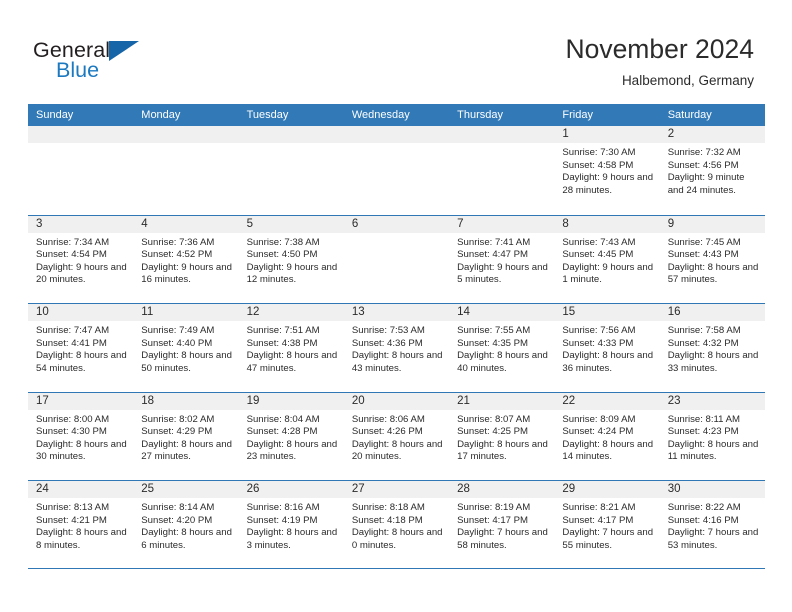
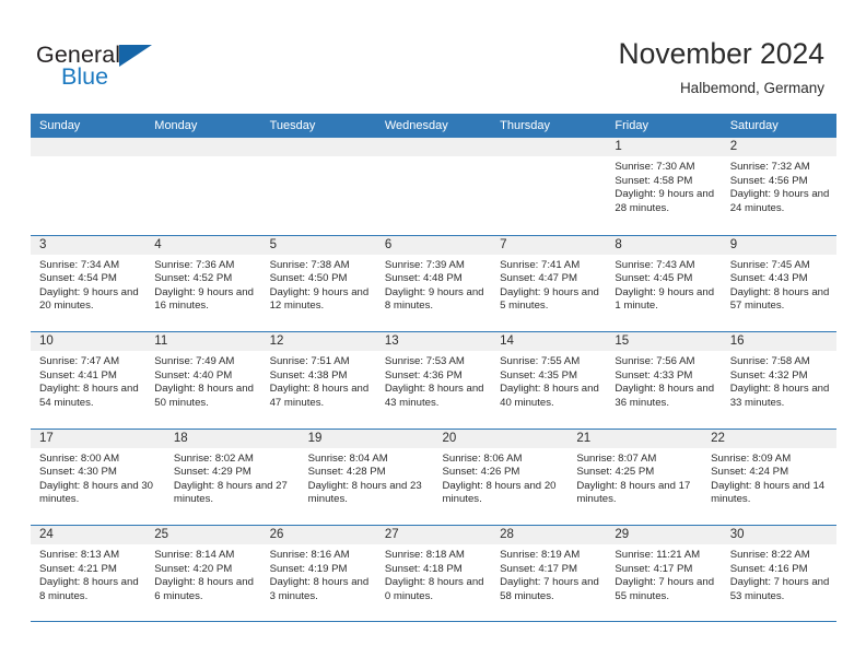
  General
  Blue
  November 2024
  Halbemond, Germany
  Sunday
  Monday
  Tuesday
  Wednesday
  Thursday
  Friday
  Saturday
  1
  Sunrise: 7:30 AM
  Sunset: 4:58 PM
  Daylight: 9 hours and 28 minutes.
  2
  Sunrise: 7:32 AM
  Sunset: 4:56 PM
- Daylight: 9 minute and 24 minutes.
+ Daylight: 9 hours and 24 minutes.
  3
  Sunrise: 7:34 AM
  Sunset: 4:54 PM
  Daylight: 9 hours and 20 minutes.
  4
  Sunrise: 7:36 AM
  Sunset: 4:52 PM
  Daylight: 9 hours and 16 minutes.
  5
  Sunrise: 7:38 AM
  Sunset: 4:50 PM
  Daylight: 9 hours and 12 minutes.
  6
+ Sunrise: 7:39 AM
+ Sunset: 4:48 PM
+ Daylight: 9 hours and 8 minutes.
  7
  Sunrise: 7:41 AM
  Sunset: 4:47 PM
  Daylight: 9 hours and 5 minutes.
  8
  Sunrise: 7:43 AM
  Sunset: 4:45 PM
  Daylight: 9 hours and 1 minute.
  9
  Sunrise: 7:45 AM
  Sunset: 4:43 PM
  Daylight: 8 hours and 57 minutes.
  10
  Sunrise: 7:47 AM
  Sunset: 4:41 PM
  Daylight: 8 hours and 54 minutes.
  11
  Sunrise: 7:49 AM
  Sunset: 4:40 PM
  Daylight: 8 hours and 50 minutes.
  12
  Sunrise: 7:51 AM
  Sunset: 4:38 PM
  Daylight: 8 hours and 47 minutes.
  13
  Sunrise: 7:53 AM
  Sunset: 4:36 PM
  Daylight: 8 hours and 43 minutes.
  14
  Sunrise: 7:55 AM
  Sunset: 4:35 PM
  Daylight: 8 hours and 40 minutes.
  15
  Sunrise: 7:56 AM
  Sunset: 4:33 PM
  Daylight: 8 hours and 36 minutes.
  16
  Sunrise: 7:58 AM
  Sunset: 4:32 PM
  Daylight: 8 hours and 33 minutes.
  17
  Sunrise: 8:00 AM
  Sunset: 4:30 PM
  Daylight: 8 hours and 30 minutes.
  18
  Sunrise: 8:02 AM
  Sunset: 4:29 PM
  Daylight: 8 hours and 27 minutes.
  19
  Sunrise: 8:04 AM
  Sunset: 4:28 PM
  Daylight: 8 hours and 23 minutes.
  20
  Sunrise: 8:06 AM
  Sunset: 4:26 PM
  Daylight: 8 hours and 20 minutes.
  21
  Sunrise: 8:07 AM
  Sunset: 4:25 PM
  Daylight: 8 hours and 17 minutes.
  22
  Sunrise: 8:09 AM
  Sunset: 4:24 PM
  Daylight: 8 hours and 14 minutes.
- 23
- Sunrise: 8:11 AM
- Sunset: 4:23 PM
- Daylight: 8 hours and 11 minutes.
  24
  Sunrise: 8:13 AM
  Sunset: 4:21 PM
  Daylight: 8 hours and 8 minutes.
  25
  Sunrise: 8:14 AM
  Sunset: 4:20 PM
  Daylight: 8 hours and 6 minutes.
  26
  Sunrise: 8:16 AM
  Sunset: 4:19 PM
  Daylight: 8 hours and 3 minutes.
  27
  Sunrise: 8:18 AM
  Sunset: 4:18 PM
  Daylight: 8 hours and 0 minutes.
  28
  Sunrise: 8:19 AM
  Sunset: 4:17 PM
  Daylight: 7 hours and 58 minutes.
  29
- Sunrise: 8:21 AM
+ Sunrise: 11:21 AM
  Sunset: 4:17 PM
  Daylight: 7 hours and 55 minutes.
  30
  Sunrise: 8:22 AM
  Sunset: 4:16 PM
  Daylight: 7 hours and 53 minutes.
